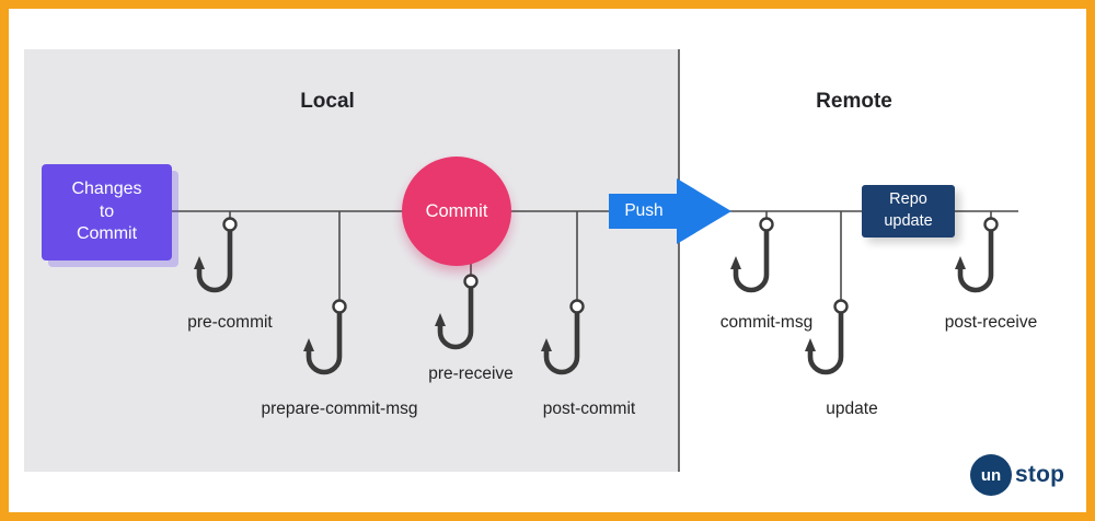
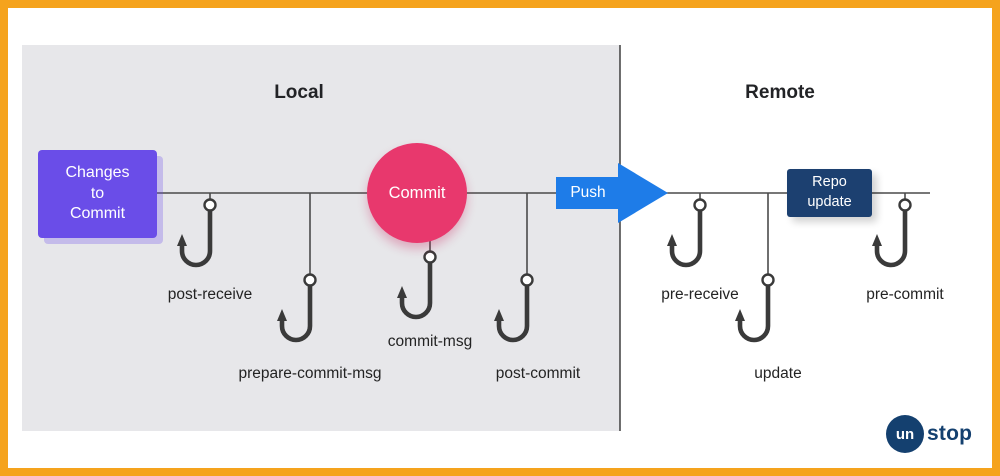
  Local
  Remote
  Changes
  to
  Commit
  Commit
  Push
  Repo
  update
- pre-commit
+ post-receive
  prepare-commit-msg
- pre-receive
+ commit-msg
  post-commit
- commit-msg
+ pre-receive
  update
- post-receive
+ pre-commit
  un
  stop
